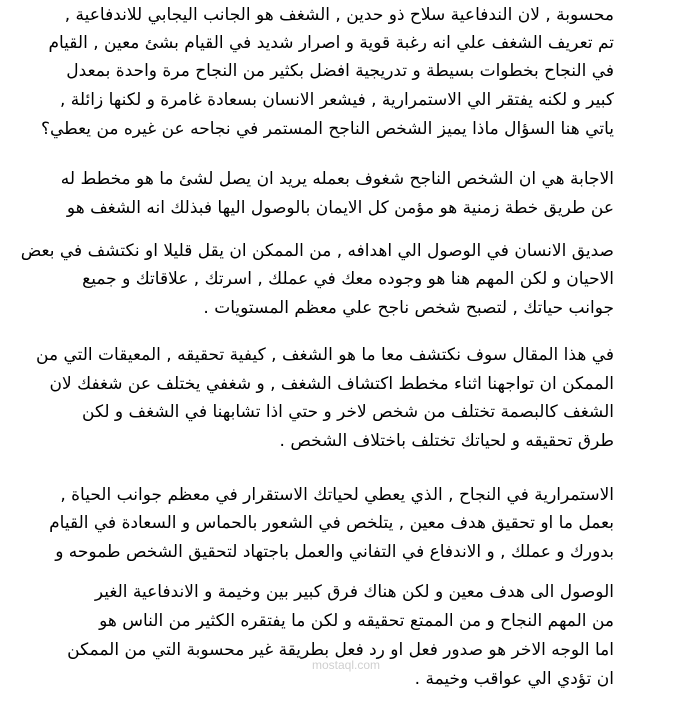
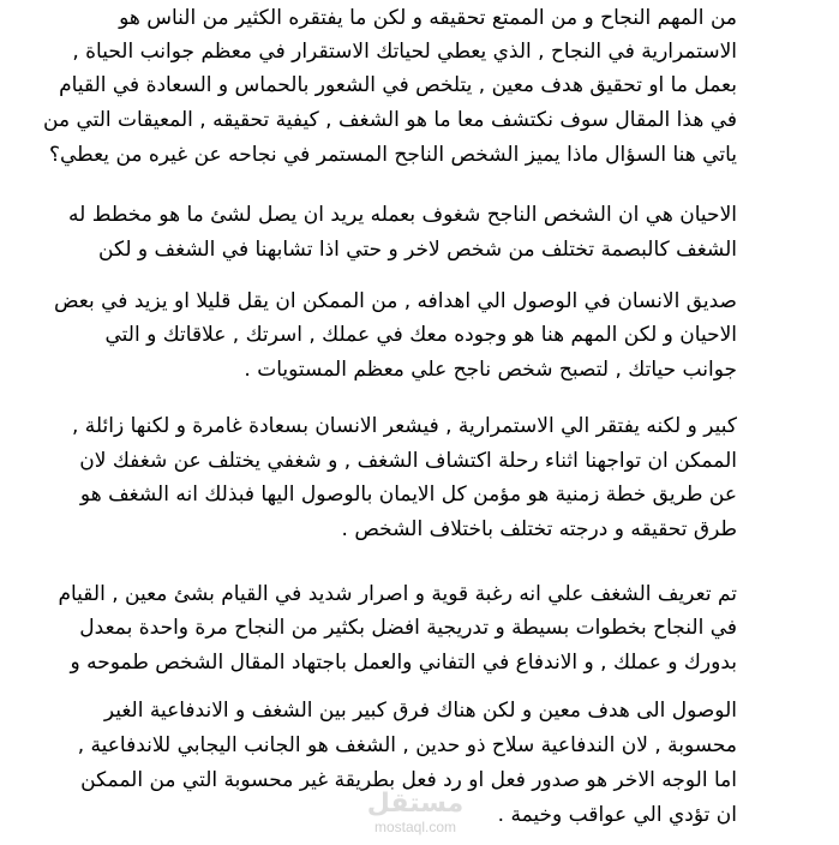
- محسوبة , لان الندفاعية سلاح ذو حدين , الشغف هو الجانب اليجابي للاندفاعية ,
+ من المهم النجاح و من الممتع تحقيقه و لكن ما يفتقره الكثير من الناس هو
- تم تعريف الشغف علي انه رغبة قوية و اصرار شديد في القيام بشئ معين , القيام
+ الاستمرارية في النجاح , الذي يعطي لحياتك الاستقرار في معظم جوانب الحياة ,
- في النجاح بخطوات بسيطة و تدريجية افضل بكثير من النجاح مرة واحدة بمعدل
+ بعمل ما او تحقيق هدف معين , يتلخص في الشعور بالحماس و السعادة في القيام
- كبير و لكنه يفتقر الي الاستمرارية , فيشعر الانسان بسعادة غامرة و لكنها زائلة ,
+ في هذا المقال سوف نكتشف معا ما هو الشغف , كيفية تحقيقه , المعيقات التي من
  ياتي هنا السؤال ماذا يميز الشخص الناجح المستمر في نجاحه عن غيره من يعطي؟
- الاجابة هي ان الشخص الناجح شغوف بعمله يريد ان يصل لشئ ما هو مخطط له
+ الاحيان هي ان الشخص الناجح شغوف بعمله يريد ان يصل لشئ ما هو مخطط له
- عن طريق خطة زمنية هو مؤمن كل الايمان بالوصول اليها فبذلك انه الشغف هو
+ الشغف كالبصمة تختلف من شخص لاخر و حتي اذا تشابهنا في الشغف و لكن
- صديق الانسان في الوصول الي اهدافه , من الممكن ان يقل قليلا او نكتشف في بعض
+ صديق الانسان في الوصول الي اهدافه , من الممكن ان يقل قليلا او يزيد في بعض
- الاحيان و لكن المهم هنا هو وجوده معك في عملك , اسرتك , علاقاتك و جميع
+ الاحيان و لكن المهم هنا هو وجوده معك في عملك , اسرتك , علاقاتك و التي
  جوانب حياتك , لتصبح شخص ناجح علي معظم المستويات .
- في هذا المقال سوف نكتشف معا ما هو الشغف , كيفية تحقيقه , المعيقات التي من
+ كبير و لكنه يفتقر الي الاستمرارية , فيشعر الانسان بسعادة غامرة و لكنها زائلة ,
- الممكن ان تواجهنا اثناء مخطط اكتشاف الشغف , و شغفي يختلف عن شغفك لان
+ الممكن ان تواجهنا اثناء رحلة اكتشاف الشغف , و شغفي يختلف عن شغفك لان
- الشغف كالبصمة تختلف من شخص لاخر و حتي اذا تشابهنا في الشغف و لكن
+ عن طريق خطة زمنية هو مؤمن كل الايمان بالوصول اليها فبذلك انه الشغف هو
- طرق تحقيقه و لحياتك تختلف باختلاف الشخص .
+ طرق تحقيقه و درجته تختلف باختلاف الشخص .
- الاستمرارية في النجاح , الذي يعطي لحياتك الاستقرار في معظم جوانب الحياة ,
+ تم تعريف الشغف علي انه رغبة قوية و اصرار شديد في القيام بشئ معين , القيام
- بعمل ما او تحقيق هدف معين , يتلخص في الشعور بالحماس و السعادة في القيام
+ في النجاح بخطوات بسيطة و تدريجية افضل بكثير من النجاح مرة واحدة بمعدل
- بدورك و عملك , و الاندفاع في التفاني والعمل باجتهاد لتحقيق الشخص طموحه و
+ بدورك و عملك , و الاندفاع في التفاني والعمل باجتهاد المقال الشخص طموحه و
- الوصول الى هدف معين و لكن هناك فرق كبير بين وخيمة و الاندفاعية الغير
+ الوصول الى هدف معين و لكن هناك فرق كبير بين الشغف و الاندفاعية الغير
- من المهم النجاح و من الممتع تحقيقه و لكن ما يفتقره الكثير من الناس هو
+ محسوبة , لان الندفاعية سلاح ذو حدين , الشغف هو الجانب اليجابي للاندفاعية ,
  اما الوجه الاخر هو صدور فعل او رد فعل بطريقة غير محسوبة التي من الممكن
  ان تؤدي الي عواقب وخيمة .
+ مستقل
  mostaql.com
